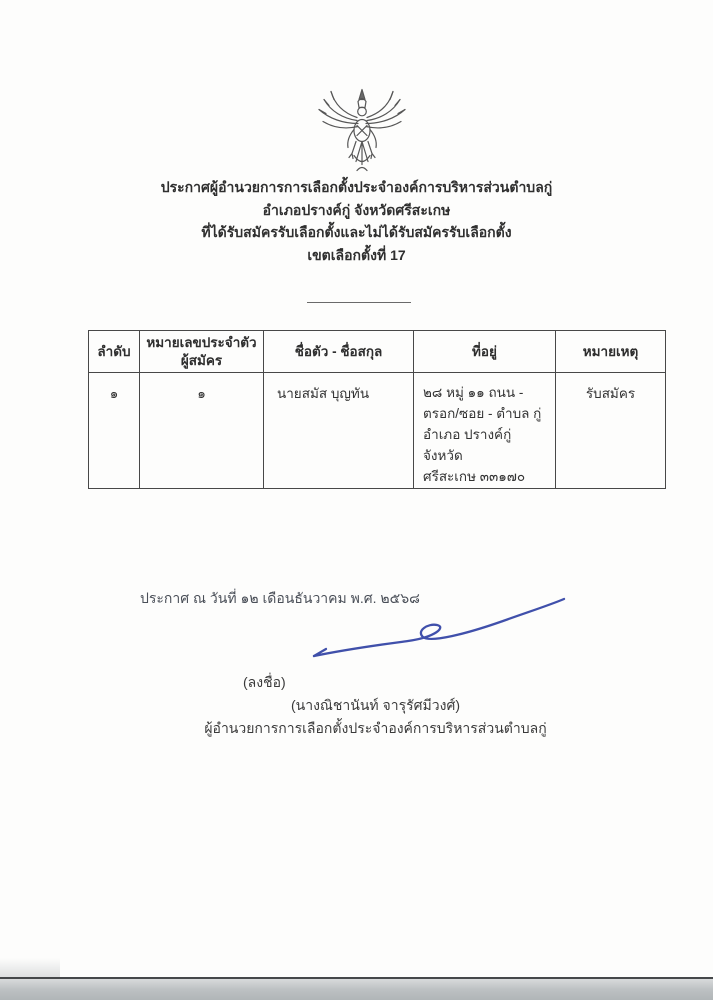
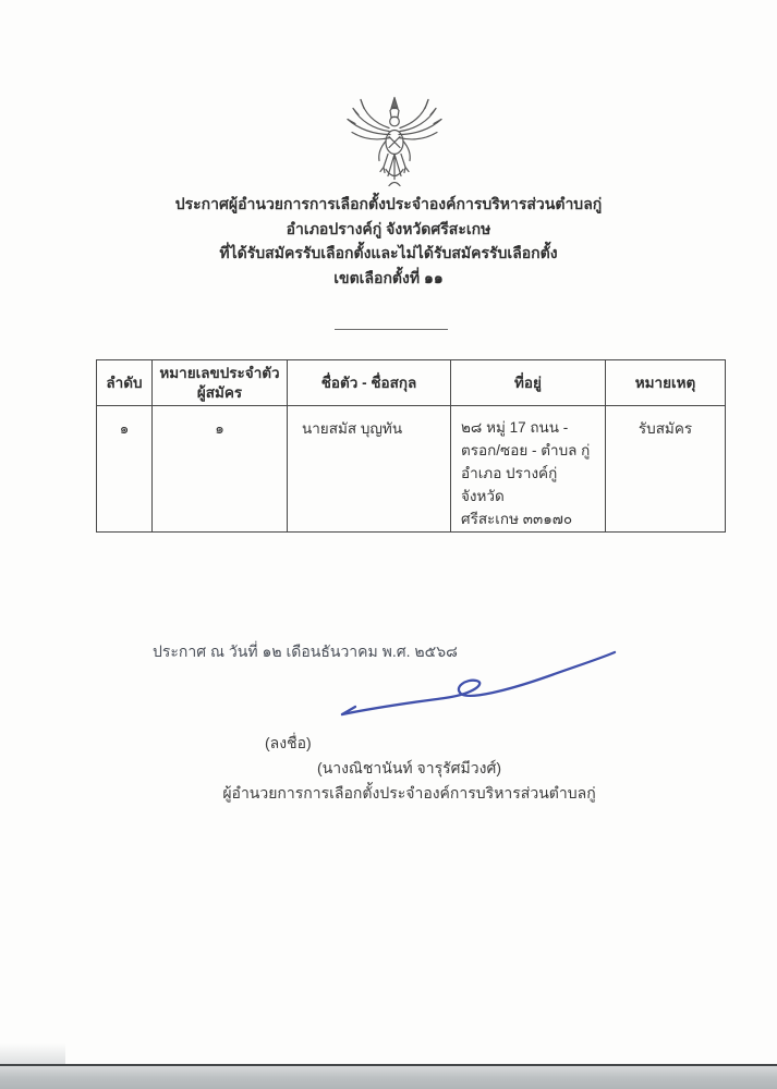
  ประกาศผู้อำนวยการการเลือกตั้งประจำองค์การบริหารส่วนตำบลกู่
  อำเภอปรางค์กู่ จังหวัดศรีสะเกษ
  ที่ได้รับสมัครรับเลือกตั้งและไม่ได้รับสมัครรับเลือกตั้ง
- เขตเลือกตั้งที่ 17
+ เขตเลือกตั้งที่ ๑๑
  ลำดับ	หมายเลขประจำตัว ผู้สมัคร	ชื่อตัว - ชื่อสกุล	ที่อยู่	หมายเหตุ
- ๑	๑	นายสมัส บุญทัน	๒๘ หมู่ ๑๑ ถนน - ตรอก/ซอย - ตำบล กู่ อำเภอ ปรางค์กู่ จังหวัด ศรีสะเกษ ๓๓๑๗๐	รับสมัคร
+ ๑	๑	นายสมัส บุญทัน	๒๘ หมู่ 17 ถนน - ตรอก/ซอย - ตำบล กู่ อำเภอ ปรางค์กู่ จังหวัด ศรีสะเกษ ๓๓๑๗๐	รับสมัคร
  ประกาศ ณ วันที่ ๑๒ เดือนธันวาคม พ.ศ. ๒๕๖๘
  (ลงชื่อ)
  (นางณิชานันท์ จารุรัศมีวงศ์)
  ผู้อำนวยการการเลือกตั้งประจำองค์การบริหารส่วนตำบลกู่
